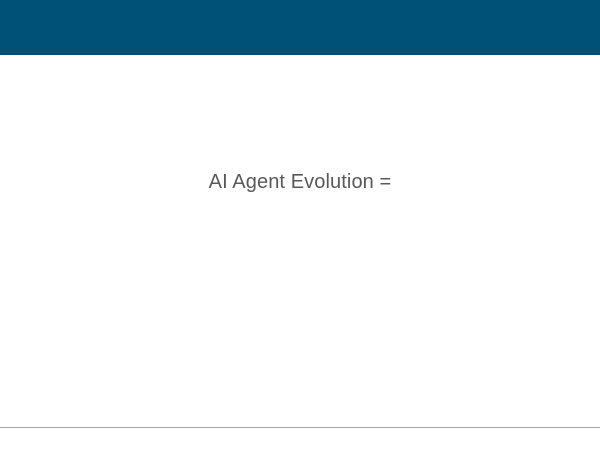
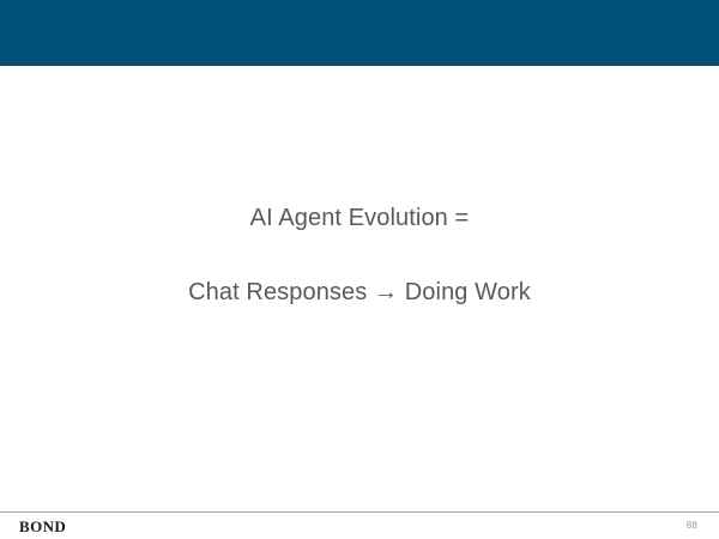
  AI Agent Evolution =
+ Chat Responses → Doing Work
+ BOND
+ 88
